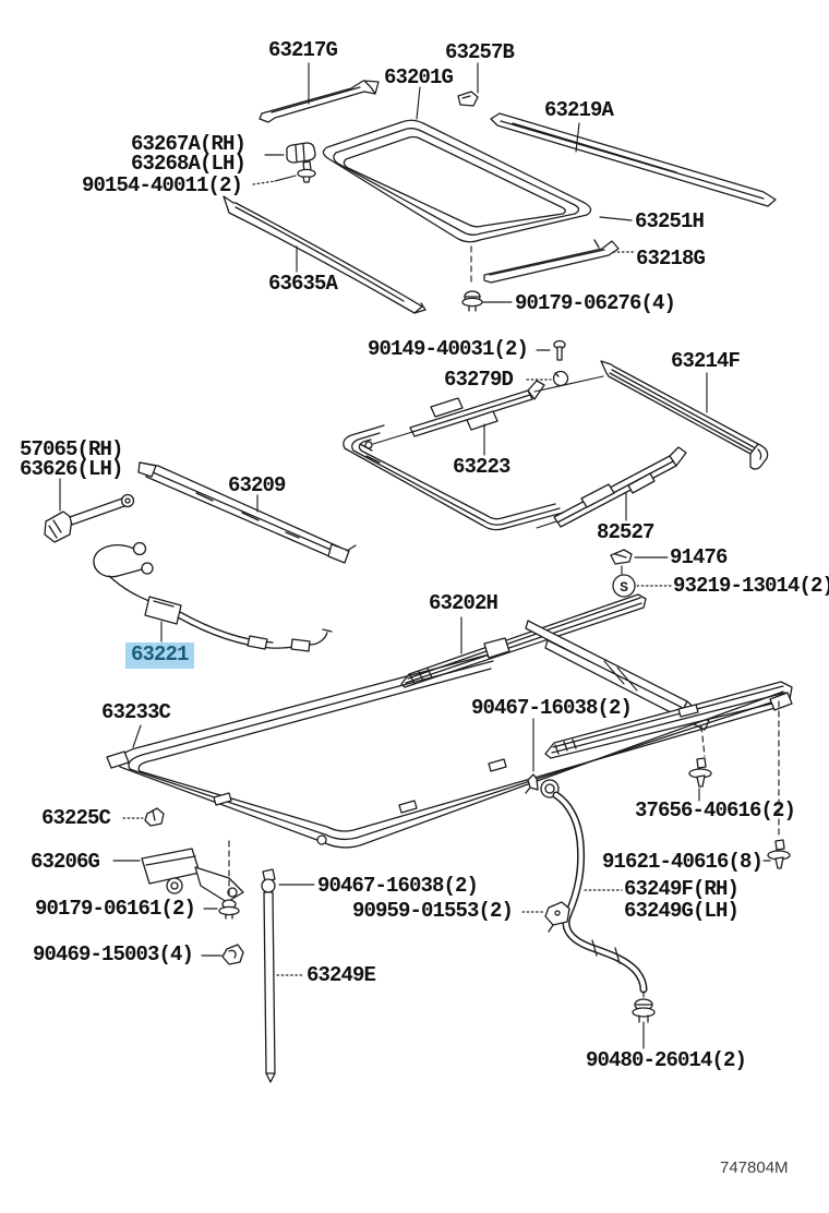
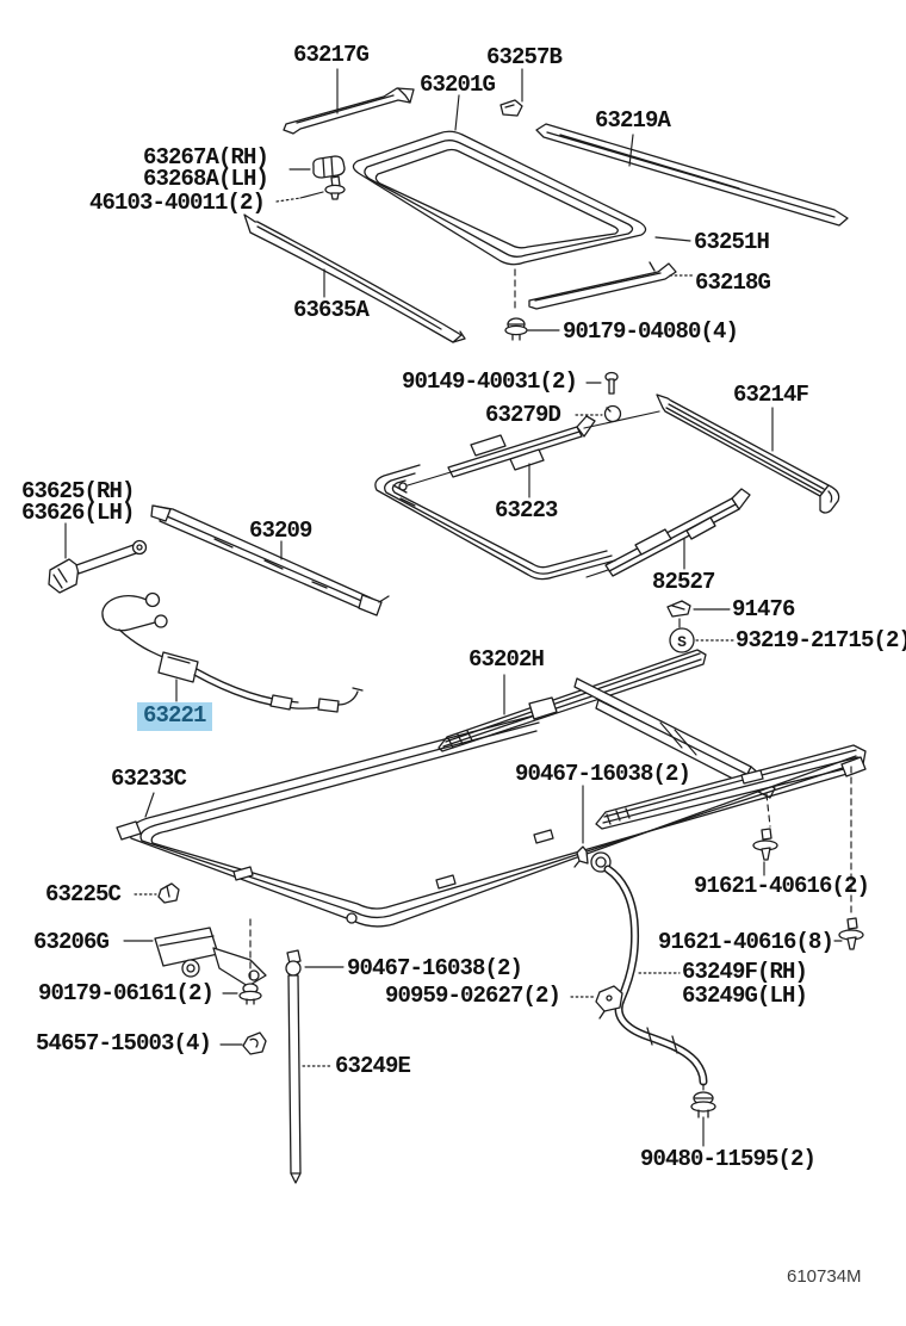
  S
  63217G
  63257B
  63201G
  63219A
  63267A(RH)
  63268A(LH)
- 90154-40011(2)
+ 46103-40011(2)
  63251H
  63218G
  63635A
- 90179-06276(4)
+ 90179-04080(4)
  90149-40031(2)
  63214F
  63279D
- 57065(RH)
+ 63625(RH)
  63626(LH)
  63209
  63223
  82527
  91476
- 93219-13014(2)
+ 93219-21715(2)
  63202H
  63221
  63233C
  90467-16038(2)
  63225C
- 37656-40616(2)
+ 91621-40616(2)
  63206G
  91621-40616(8)
  63249F(RH)
  63249G(LH)
  90179-06161(2)
  90467-16038(2)
- 90959-01553(2)
+ 90959-02627(2)
- 90469-15003(4)
+ 54657-15003(4)
  63249E
- 90480-26014(2)
+ 90480-11595(2)
- 747804M
+ 610734M
